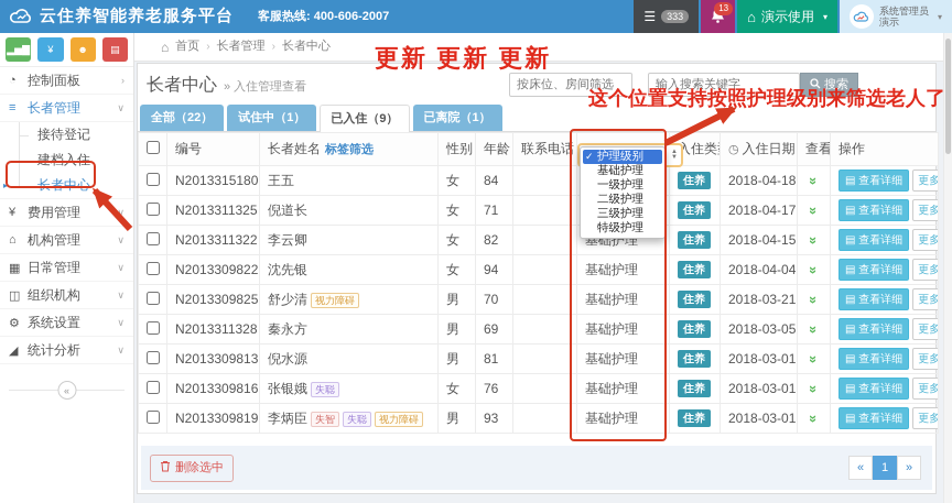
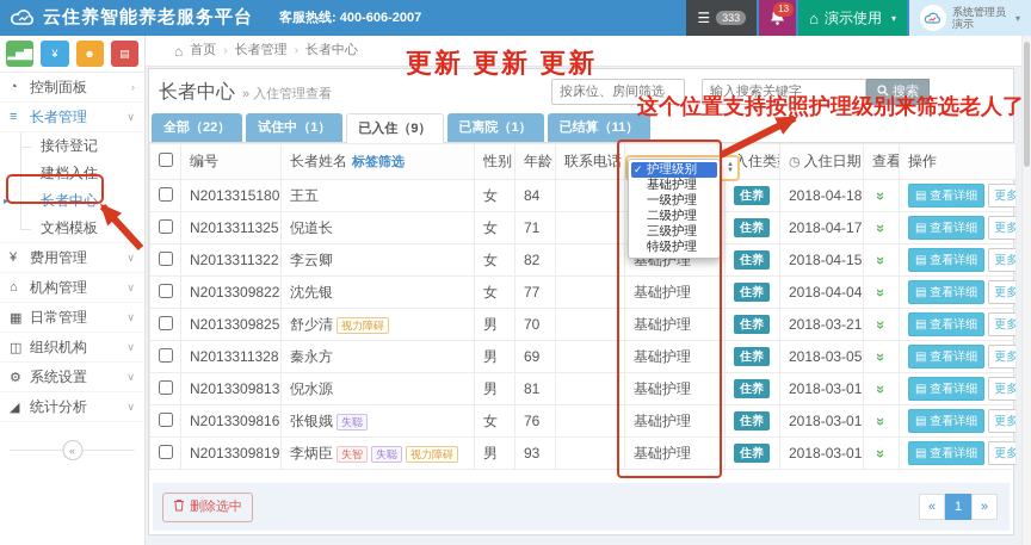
  云住养智能养老服务平台
  客服热线: 400-606-2007
  ☰
  333
  13
  ⌂
  演示使用
  ▾
  系统管理员
  演示
  ▾
  ▂▅▇
  ¥
  ☻
  ▤
  ◔
  控制面板
  ›
  ≡
  长者管理
  ∨
  接待登记
  建档入住
  ▸
  长者中心
+ 文档模板
  ¥
  费用管理
  ∨
  ⌂
  机构管理
  ∨
  ▦
  日常管理
  ∨
  ◫
  组织机构
  ∨
  ⚙
  系统设置
  ∨
  ◢
  统计分析
  ∨
  «
  ⌂
  首页
  ›
  长者管理
  ›
  长者中心
  长者中心
  » 入住管理查看
  按床位、房间筛选
  输入搜索关键字
  搜索
  全部（22）
  试住中（1）
  已入住（9）
  已离院（1）
+ 已结算（11）
  	编号	长者姓名 标签筛选	性别	年龄	联系电话		入住类	◷ 入住日期	查看	操作
  	N2013315180	王五	女	84			住养	2018-04-18		▤ 查看详细 更多
  	N2013311325	倪道长	女	71			住养	2018-04-17		▤ 查看详细 更多
  	N2013311322	李云卿	女	82		基础护理	住养	2018-04-15		▤ 查看详细 更多
- 	N2013309822	沈先银	女	94		基础护理	住养	2018-04-04		▤ 查看详细 更多
+ 	N2013309822	沈先银	女	77		基础护理	住养	2018-04-04		▤ 查看详细 更多
  	N2013309825	舒少清 视力障碍	男	70		基础护理	住养	2018-03-21		▤ 查看详细 更多
  	N2013311328	秦永方	男	69		基础护理	住养	2018-03-05		▤ 查看详细 更多
  	N2013309813	倪水源	男	81		基础护理	住养	2018-03-01		▤ 查看详细 更多
  	N2013309816	张银娥 失聪	女	76		基础护理	住养	2018-03-01		▤ 查看详细 更多
  	N2013309819	李炳臣 失智 失聪 视力障碍	男	93		基础护理	住养	2018-03-01		▤ 查看详细 更多
  删除选中
  «
  1
  »
  ✓
  护理级别
  基础护理
  一级护理
  二级护理
  三级护理
  特级护理
  更新 更新 更新
  这个位置支持按照护理级别来筛选老人了
